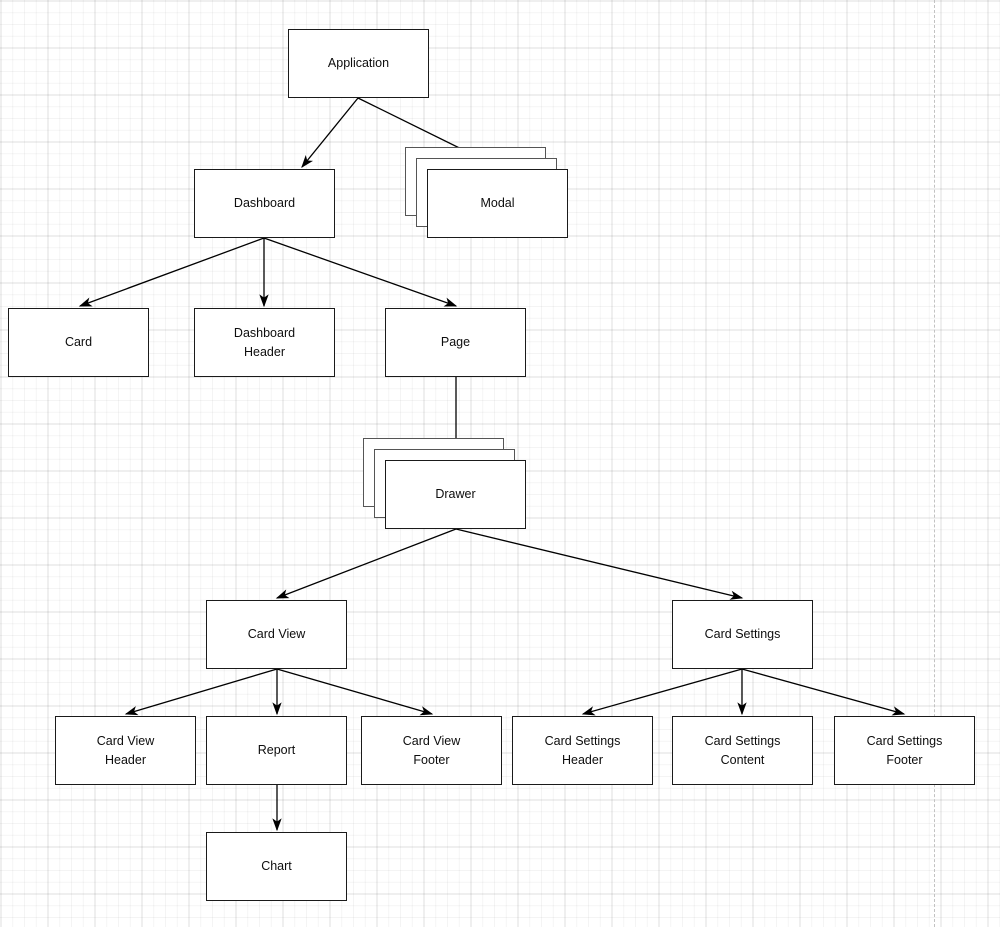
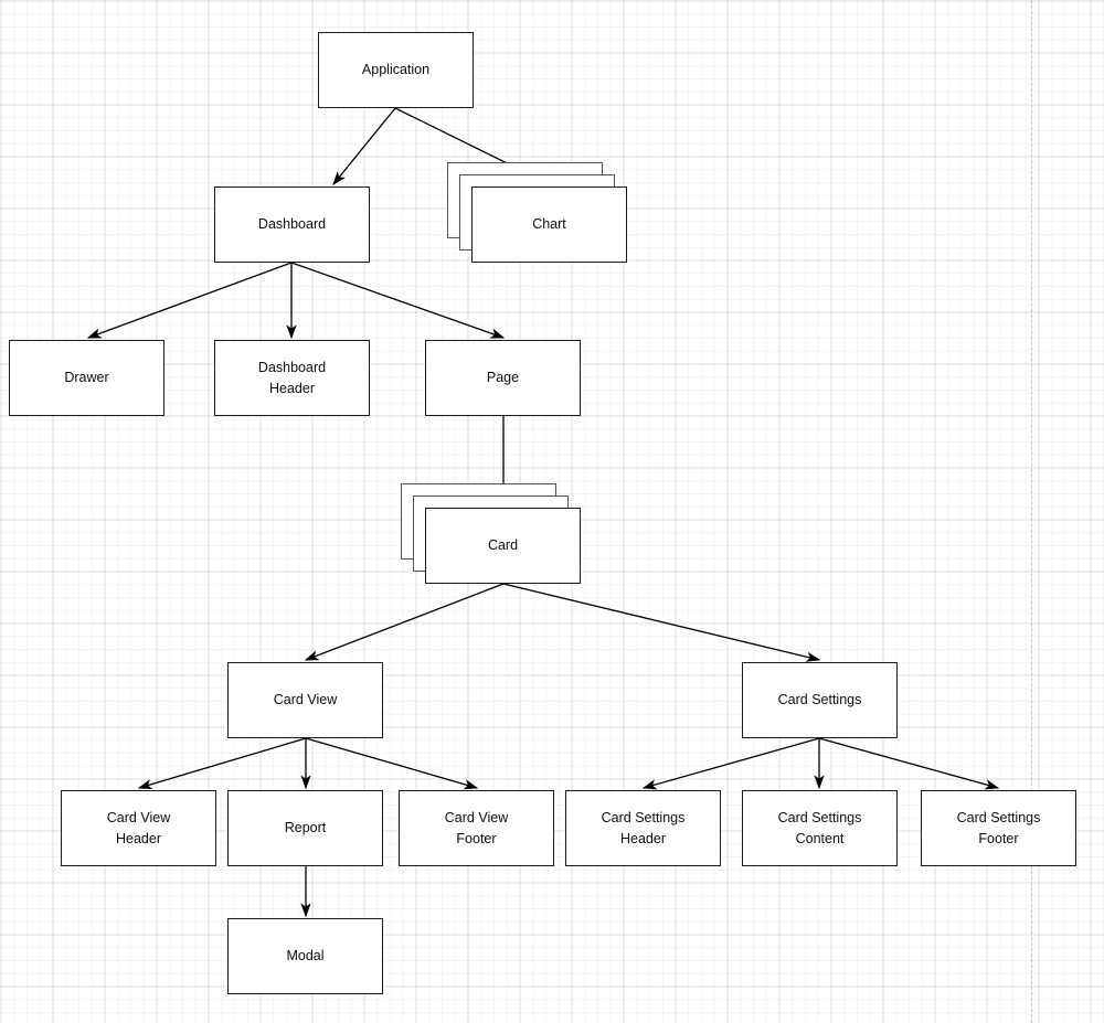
  Application
  Dashboard
- Modal
+ Chart
- Card
+ Drawer
  Dashboard
  Header
  Page
- Drawer
+ Card
  Card View
  Card Settings
  Card View
  Header
  Report
  Card View
  Footer
  Card Settings
  Header
  Card Settings
  Content
  Card Settings
  Footer
- Chart
+ Modal
